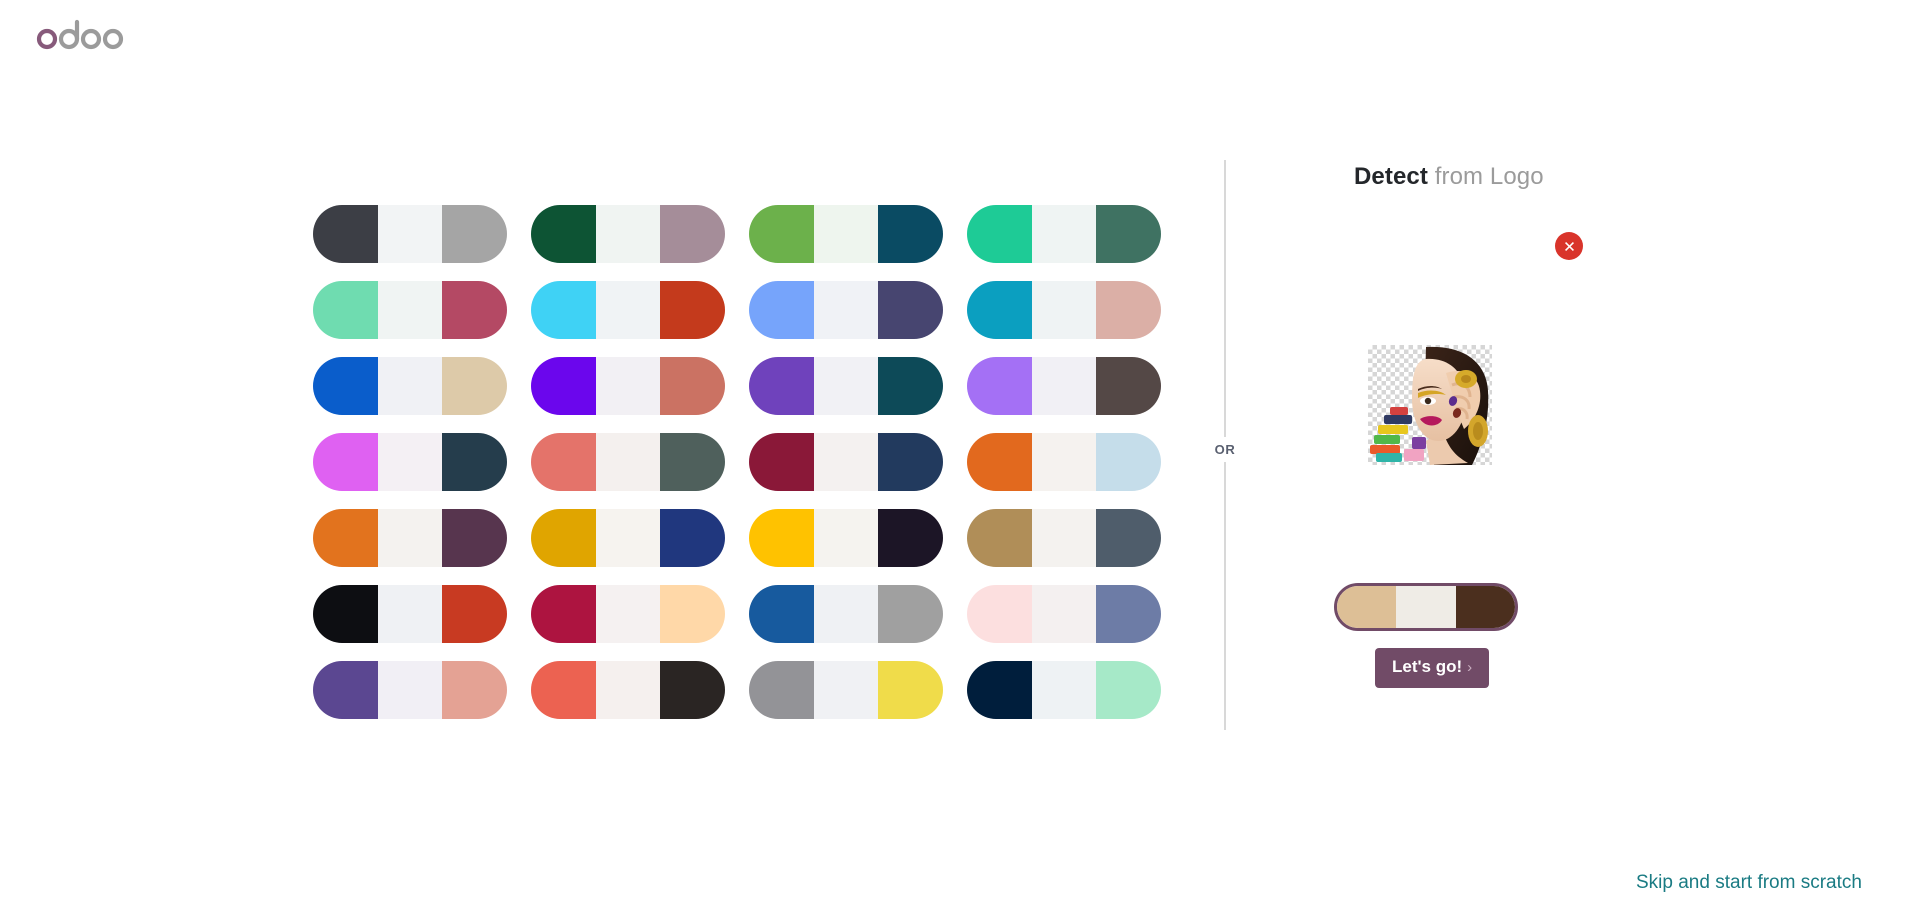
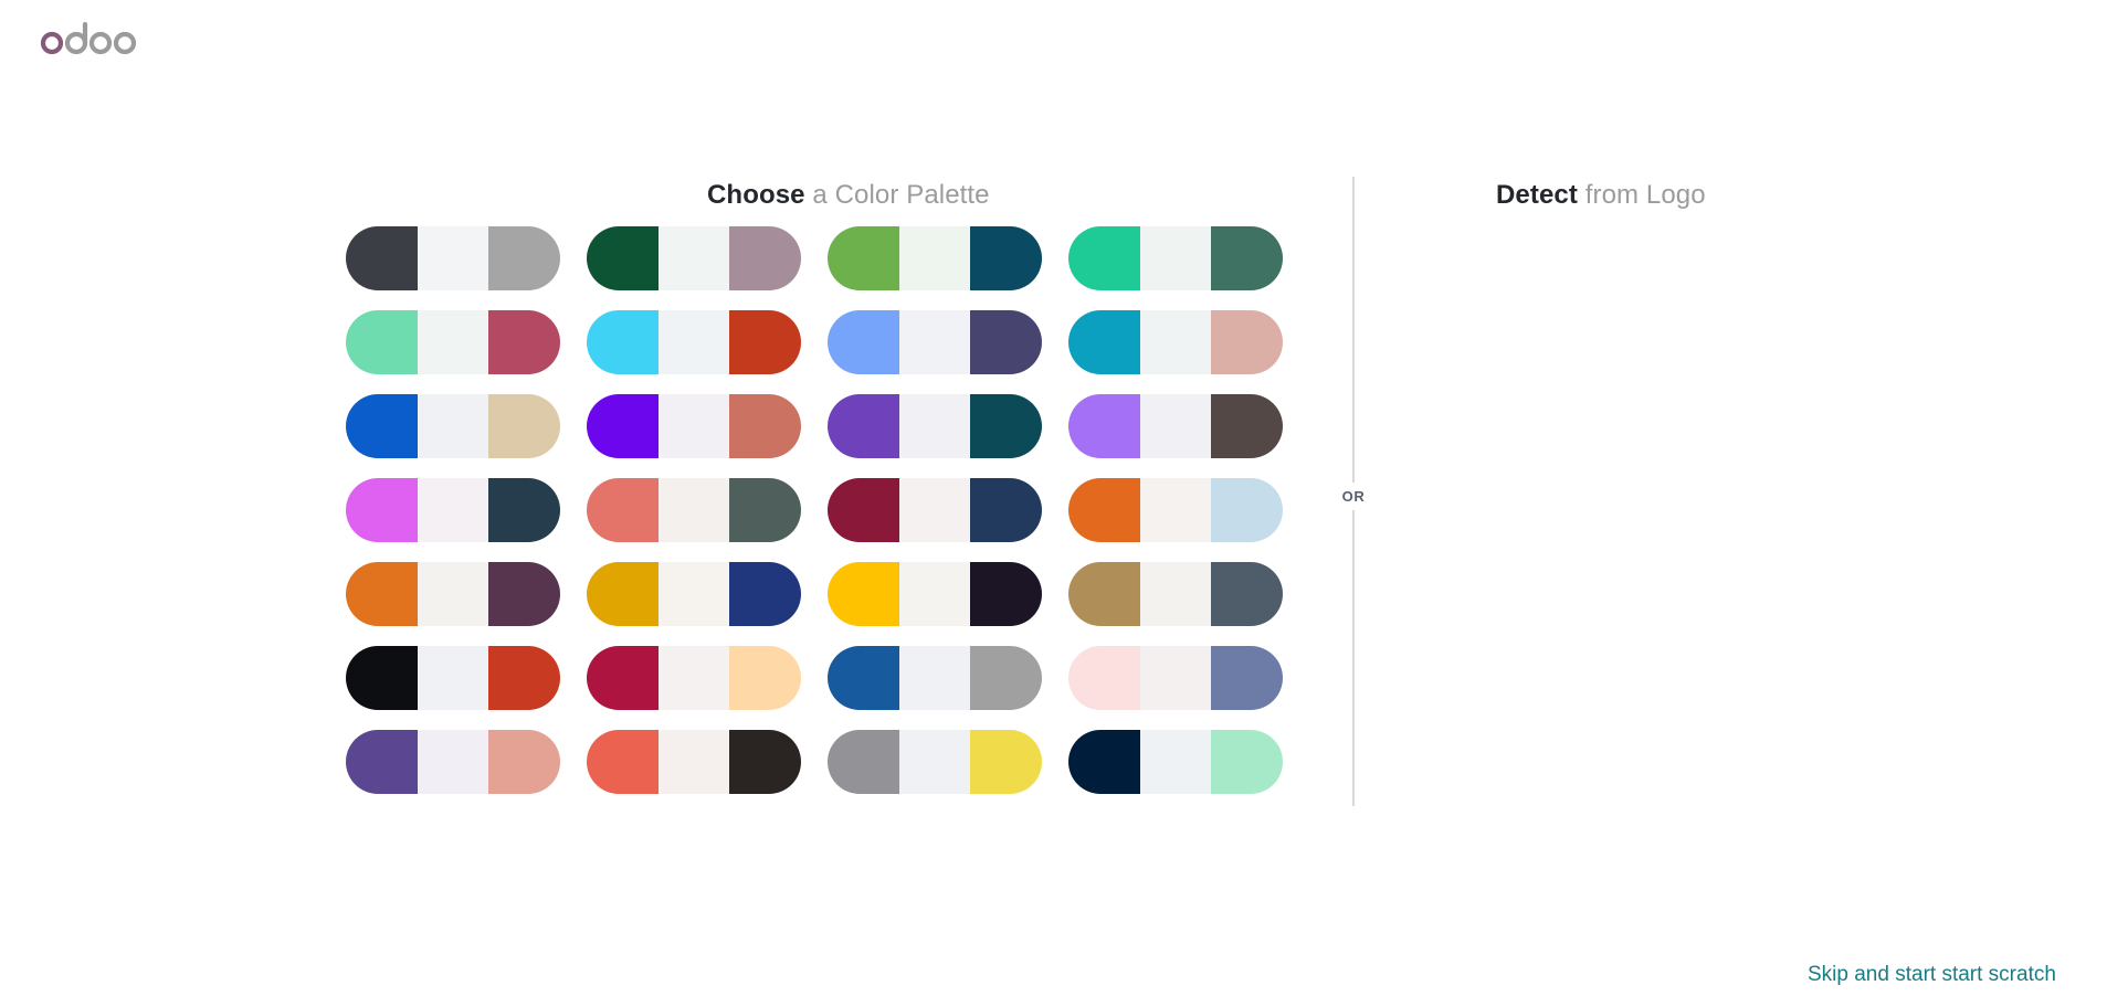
+ Choose a Color Palette
  OR
  Detect from Logo
- Let's go! ›
- Skip and start from scratch
+ Skip and start start scratch
